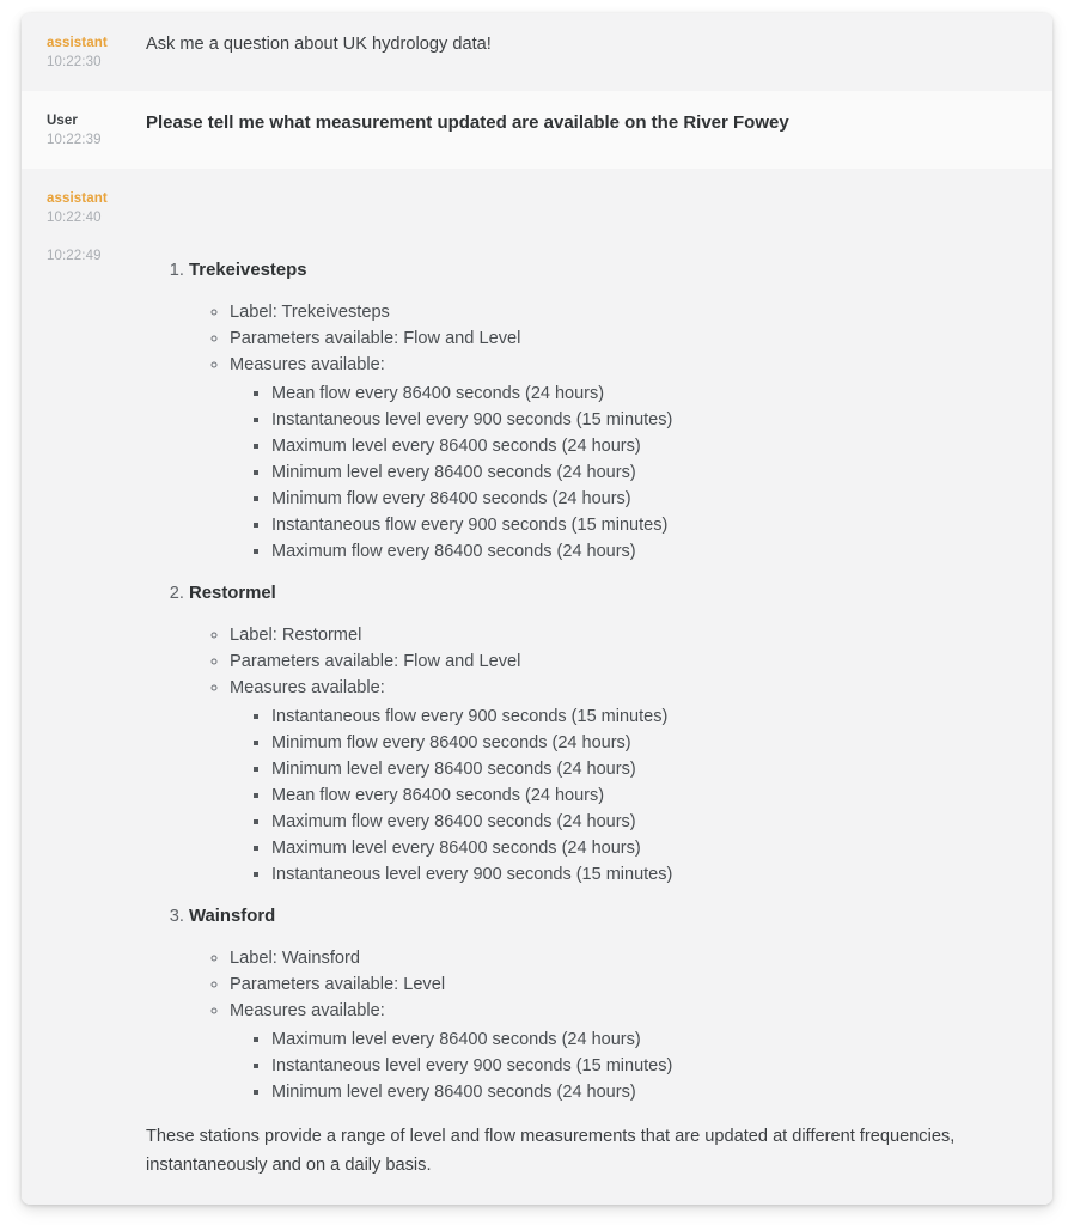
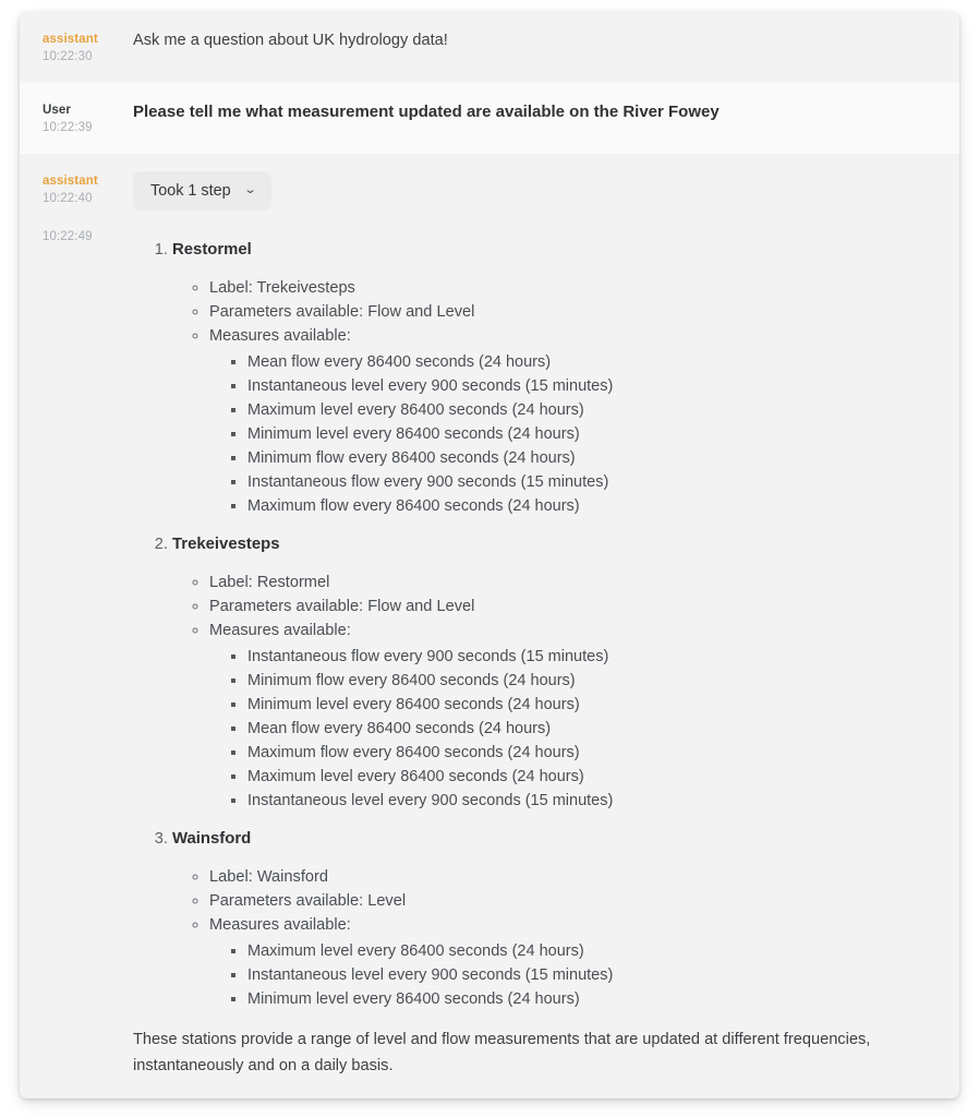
  assistant
  10:22:30
  Ask me a question about UK hydrology data!
  User
  10:22:39
  Please tell me what measurement updated are available on the River Fowey
  assistant
  10:22:40
+ Took 1 step
+ ⌄
  10:22:49
- Trekeivesteps
+ Restormel
  Label: Trekeivesteps
  Parameters available: Flow and Level
  Measures available:
  Mean flow every 86400 seconds (24 hours)
  Instantaneous level every 900 seconds (15 minutes)
  Maximum level every 86400 seconds (24 hours)
  Minimum level every 86400 seconds (24 hours)
  Minimum flow every 86400 seconds (24 hours)
  Instantaneous flow every 900 seconds (15 minutes)
  Maximum flow every 86400 seconds (24 hours)
- Restormel
+ Trekeivesteps
  Label: Restormel
  Parameters available: Flow and Level
  Measures available:
  Instantaneous flow every 900 seconds (15 minutes)
  Minimum flow every 86400 seconds (24 hours)
  Minimum level every 86400 seconds (24 hours)
  Mean flow every 86400 seconds (24 hours)
  Maximum flow every 86400 seconds (24 hours)
  Maximum level every 86400 seconds (24 hours)
  Instantaneous level every 900 seconds (15 minutes)
  Wainsford
  Label: Wainsford
  Parameters available: Level
  Measures available:
  Maximum level every 86400 seconds (24 hours)
  Instantaneous level every 900 seconds (15 minutes)
  Minimum level every 86400 seconds (24 hours)
  These stations provide a range of level and flow measurements that are updated at different frequencies, instantaneously and on a daily basis.
